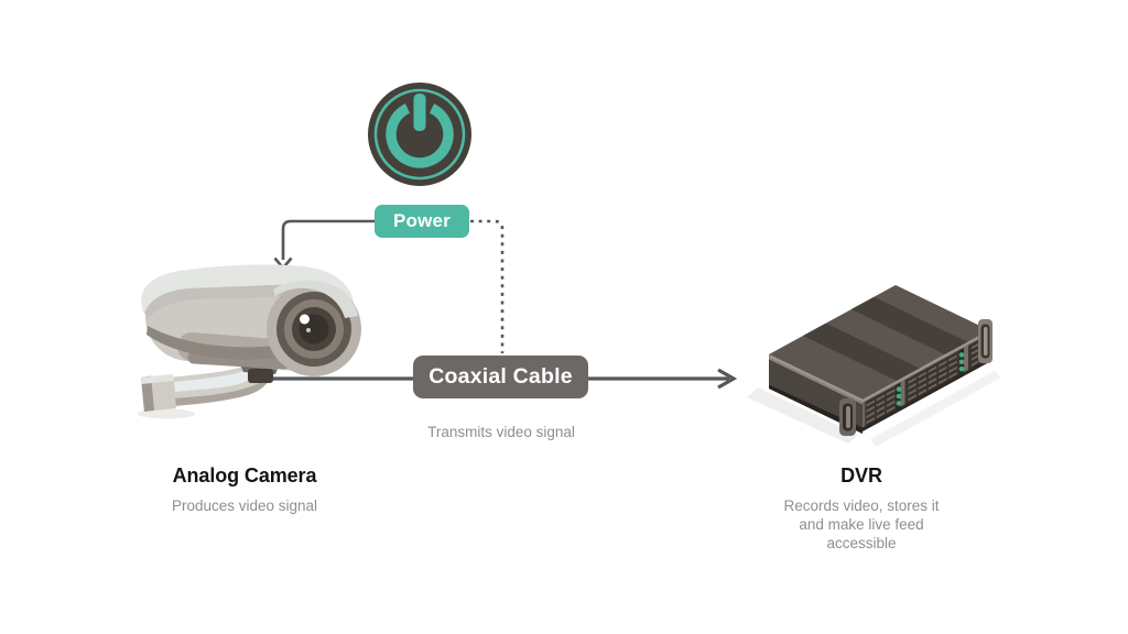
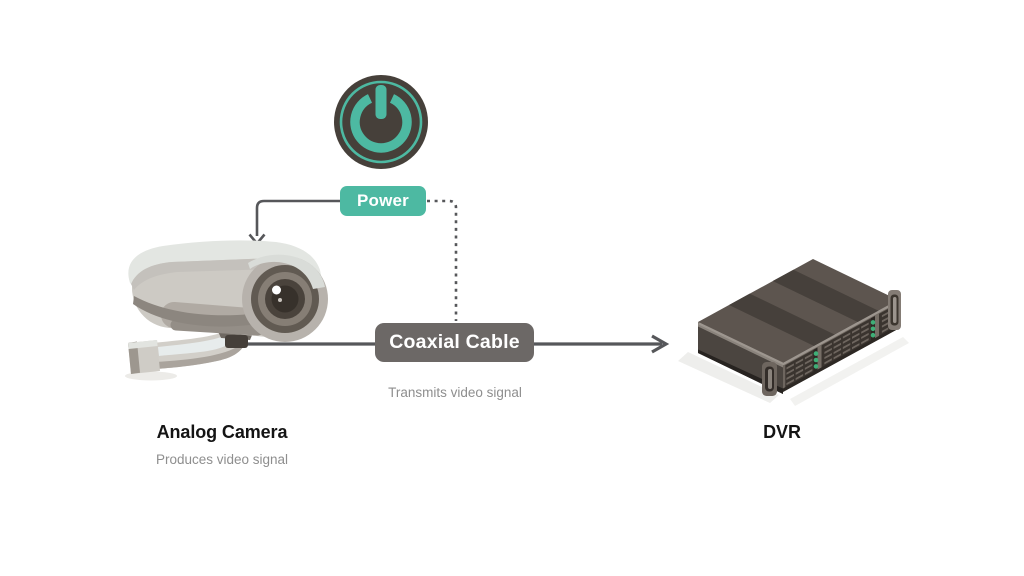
  Power
  Coaxial Cable
  Transmits video signal
  Analog Camera
  Produces video signal
  DVR
- Records video, stores it and make live feed accessible
